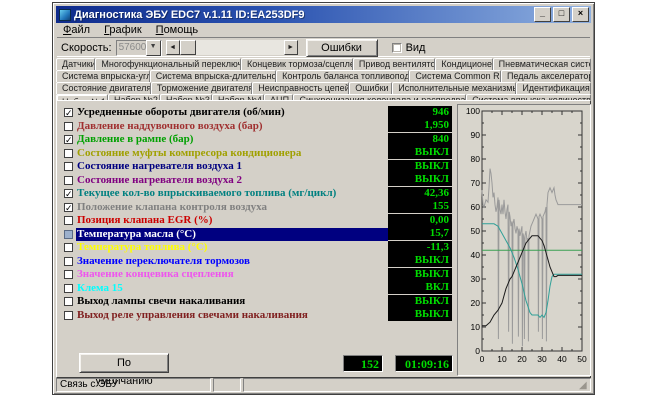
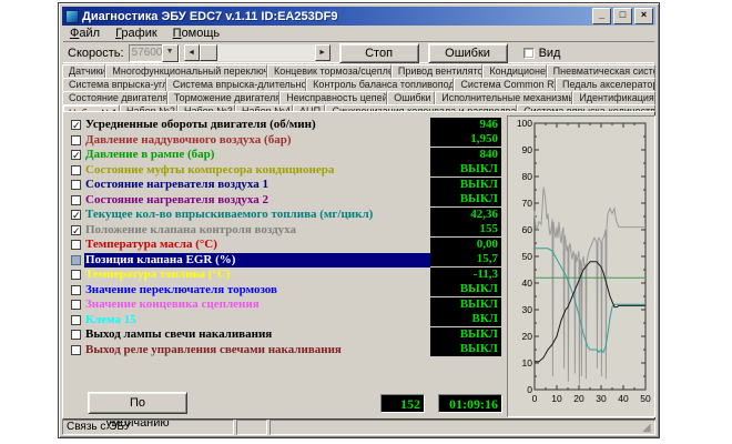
  Диагностика ЭБУ EDC7 v.1.11 ID:EA253DF9
  _
  □
  ×
  Файл
  График
  Помощь
  Скорость:
  57600
+ Стоп
  Ошибки
  Вид
  Датчики
  Многофункциональный переключ
  Концевик тормоза/сцепл
  Привод вентилято
  Кондиционе
  Пневматическая сист
  Система впрыска-угл
  Система впрыска-длительно
  Контроль баланса топливопод
  Система Common R
  Педаль акселератор
  Состояние двигателя
  Торможение двигателя
  Неисправность цепей
  Ошибки
  Исполнительные механизм
  Идентификация
  ✓
  Усредненные обороты двигателя (об/мин)
  946
  Давление наддувочного воздуха (бар)
  1,950
  ✓
  Давление в рампе (бар)
  840
  Состояние муфты компресора кондиционера
  ВЫКЛ
  Состояние нагревателя воздуха 1
  ВЫКЛ
  Состояние нагревателя воздуха 2
  ВЫКЛ
  ✓
  Текущее кол-во впрыскиваемого топлива (мг/цикл)
  42,36
  ✓
  Положение клапана контроля воздуха
  155
- Позиция клапана EGR (%)
+ Температура масла (°C)
  0,00
- Температура масла (°C)
+ Позиция клапана EGR (%)
  15,7
  Температура топлива (°C)
  -11,3
  Значение переключателя тормозов
  ВЫКЛ
  Значение концевика сцепления
  ВЫКЛ
  Клема 15
  ВКЛ
  Выход лампы свечи накаливания
  ВЫКЛ
  Выход реле управления свечами накаливания
  ВЫКЛ
  По умолчанию
  152
  01:09:16
  0
  10
  20
  30
  40
  50
  60
  70
  80
  90
  100
  0
  10
  20
  30
  40
  50
  Связь с ЭБУ
  ◢
